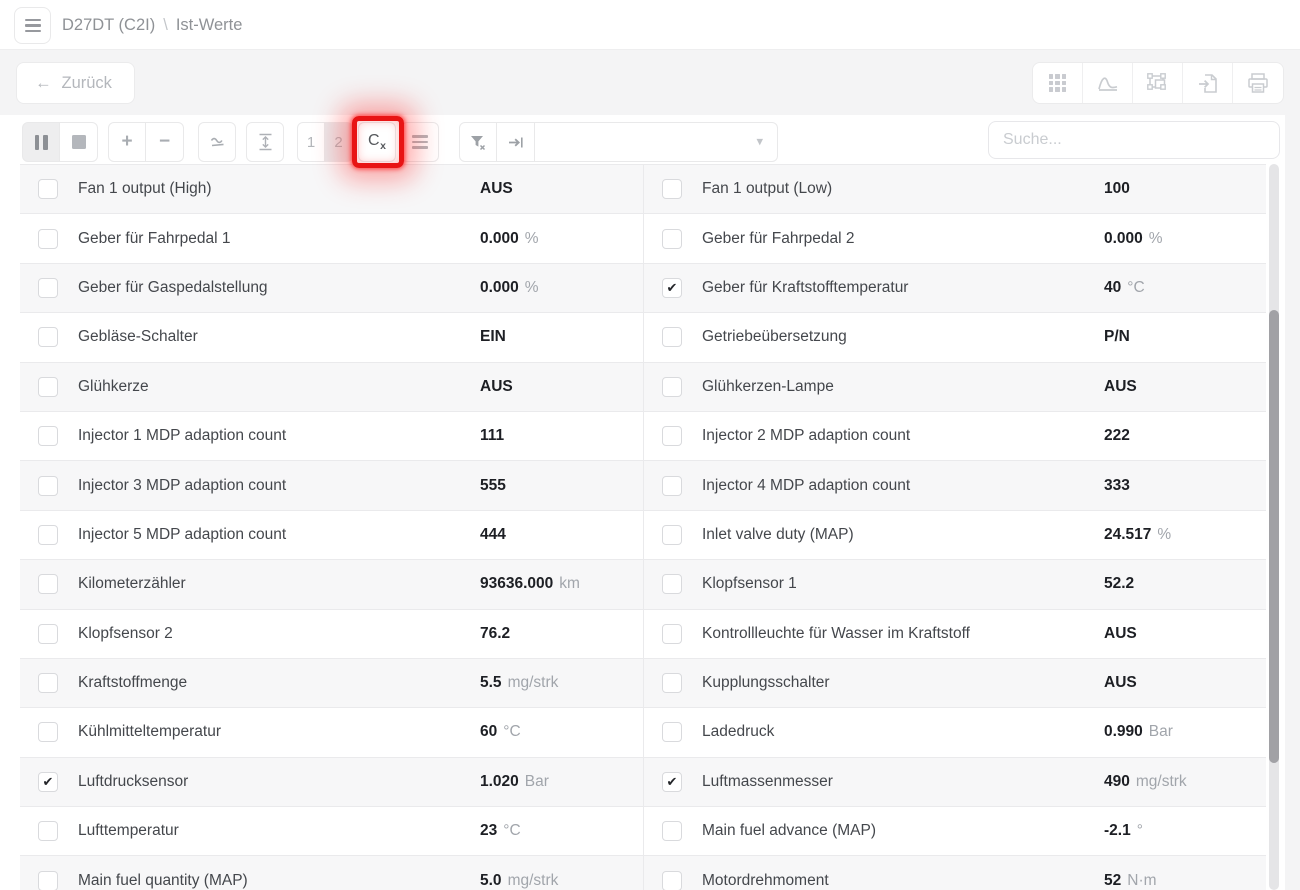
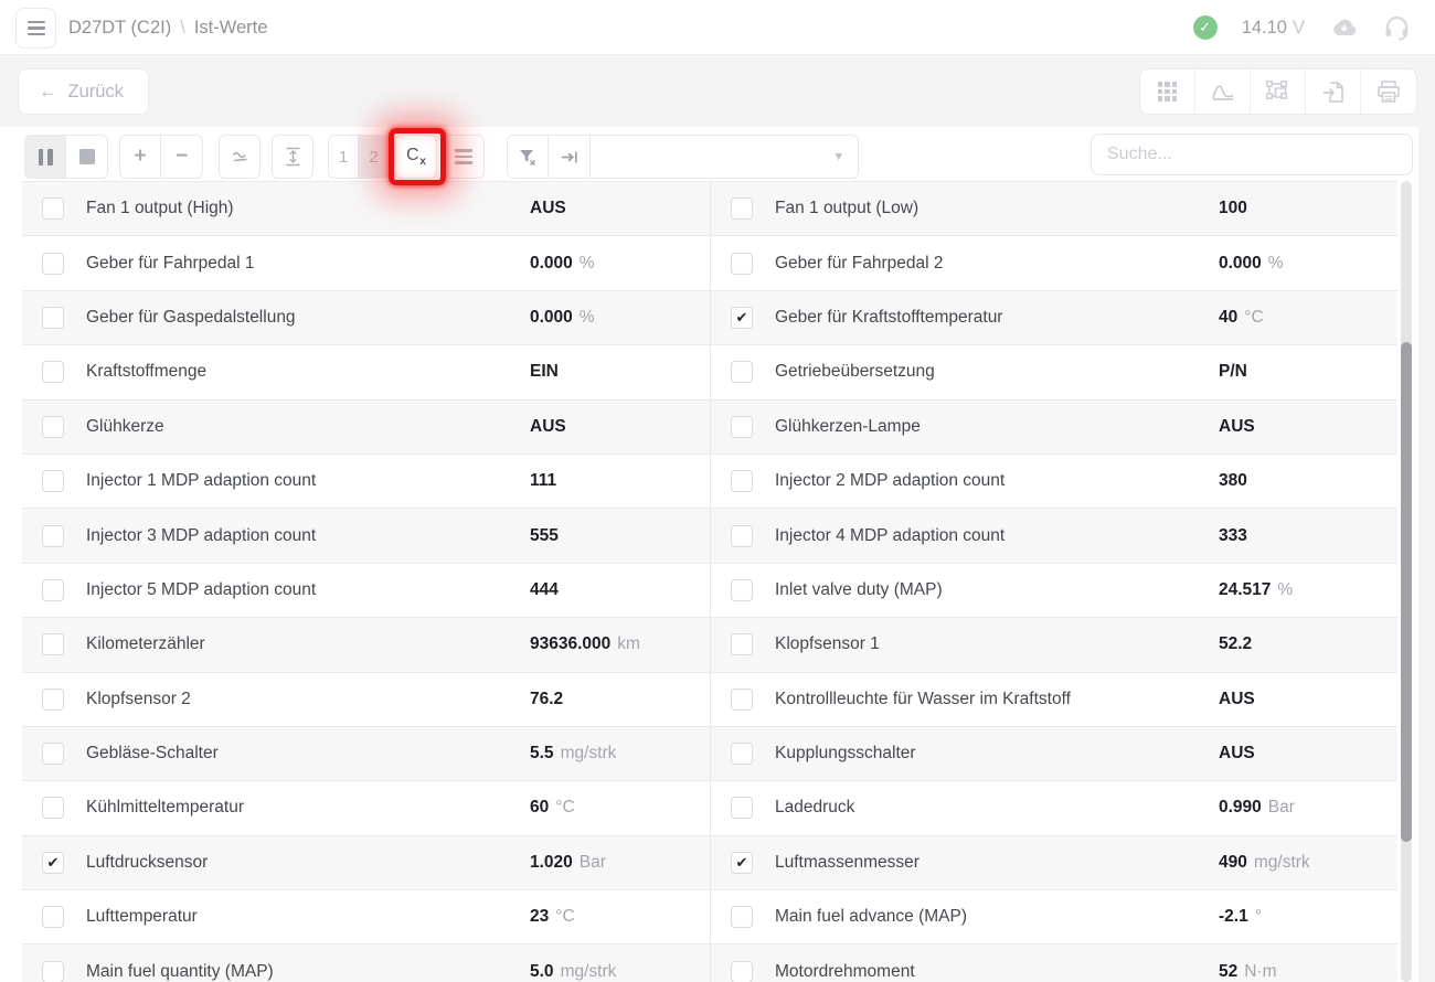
  D27DT (C2I)
  \
  Ist-Werte
+ ✓
+ 14.10
+ V
  ←
  Zurück
  +
  −
  1
  2
  C
  x
  ▾
  Suche...
  Fan 1 output (High)
  AUS
  Fan 1 output (Low)
  100
  Geber für Fahrpedal 1
  0.000
  %
  Geber für Fahrpedal 2
  0.000
  %
  Geber für Gaspedalstellung
  0.000
  %
  ✔
  Geber für Kraftstofftemperatur
  40
  °C
- Gebläse-Schalter
+ Kraftstoffmenge
  EIN
  Getriebeübersetzung
  P/N
  Glühkerze
  AUS
  Glühkerzen-Lampe
  AUS
  Injector 1 MDP adaption count
  111
  Injector 2 MDP adaption count
- 222
+ 380
  Injector 3 MDP adaption count
  555
  Injector 4 MDP adaption count
  333
  Injector 5 MDP adaption count
  444
  Inlet valve duty (MAP)
  24.517
  %
  Kilometerzähler
  93636.000
  km
  Klopfsensor 1
  52.2
  Klopfsensor 2
  76.2
  Kontrollleuchte für Wasser im Kraftstoff
  AUS
- Kraftstoffmenge
+ Gebläse-Schalter
  5.5
  mg/strk
  Kupplungsschalter
  AUS
  Kühlmitteltemperatur
  60
  °C
  Ladedruck
  0.990
  Bar
  ✔
  Luftdrucksensor
  1.020
  Bar
  ✔
  Luftmassenmesser
  490
  mg/strk
  Lufttemperatur
  23
  °C
  Main fuel advance (MAP)
  -2.1
  °
  Main fuel quantity (MAP)
  5.0
  mg/strk
  Motordrehmoment
  52
  N·m
